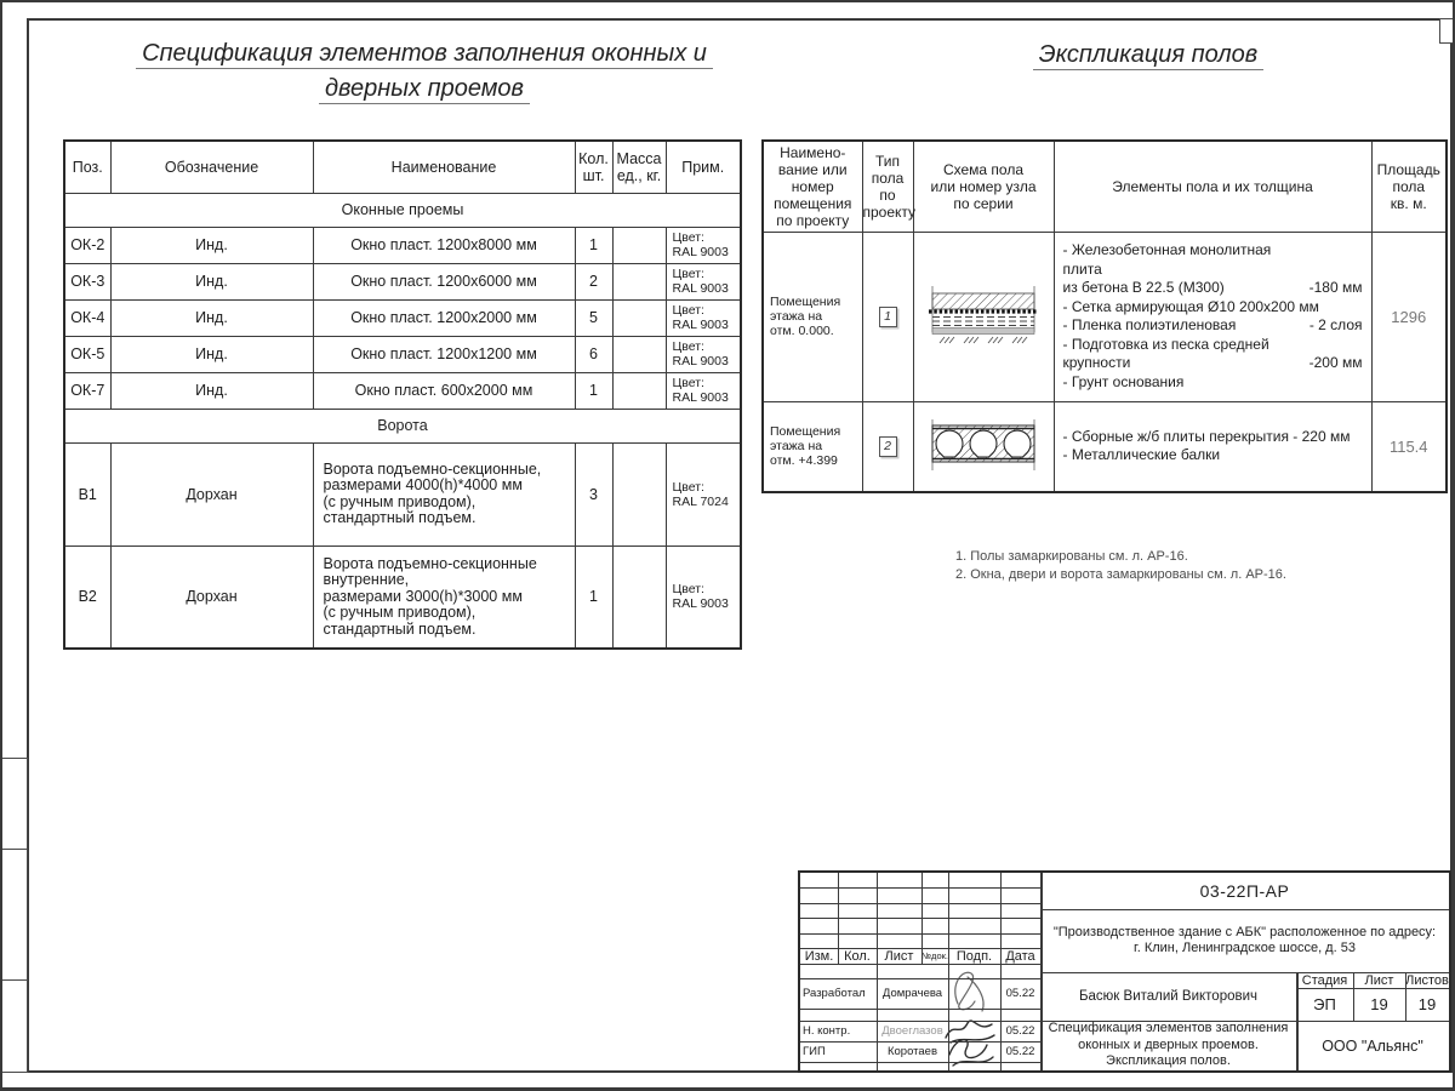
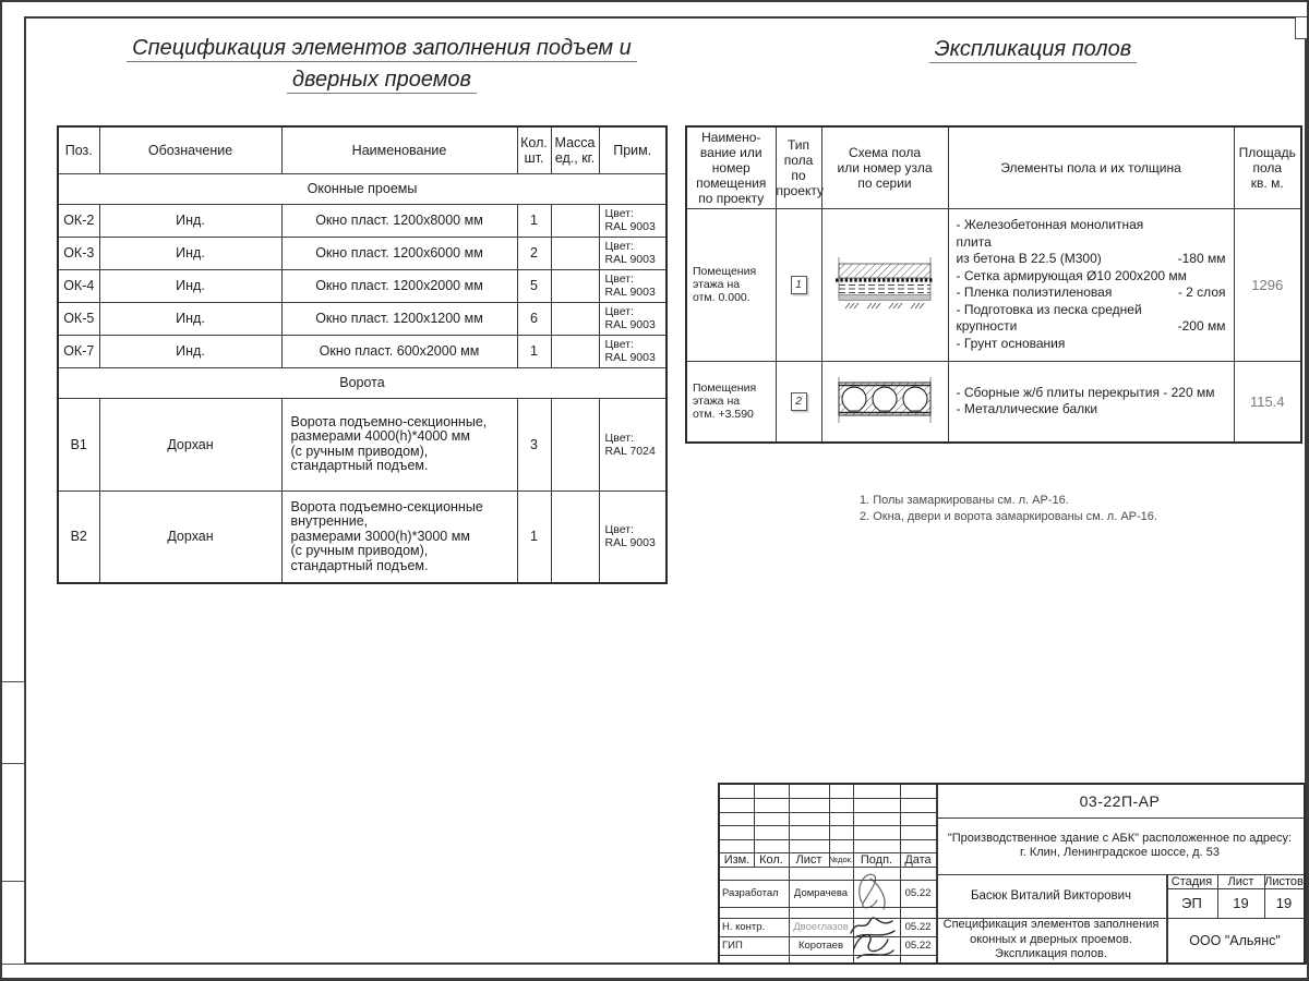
- Спецификация элементов заполнения оконных и
+ Спецификация элементов заполнения подъем и
  дверных проемов
  Экспликация полов
  Поз.	Обозначение	Наименование	Кол. шт.	Масса ед., кг.	Прим.
  Оконные проемы
  ОК-2	Инд.	Окно пласт. 1200х8000 мм	1		Цвет: RAL 9003
  ОК-3	Инд.	Окно пласт. 1200х6000 мм	2		Цвет: RAL 9003
  ОК-4	Инд.	Окно пласт. 1200х2000 мм	5		Цвет: RAL 9003
  ОК-5	Инд.	Окно пласт. 1200х1200 мм	6		Цвет: RAL 9003
  ОК-7	Инд.	Окно пласт. 600х2000 мм	1		Цвет: RAL 9003
  Ворота
  В1	Дорхан	Ворота подъемно-секционные, размерами 4000(h)*4000 мм (с ручным приводом), стандартный подъем.	3		Цвет: RAL 7024
  В2	Дорхан	Ворота подъемно-секционные внутренние, размерами 3000(h)*3000 мм (с ручным приводом), стандартный подъем.	1		Цвет: RAL 9003
  Наимено- вание или номер помещения по проекту	Тип пола по проекту	Схема пола или номер узла по серии	Элементы пола и их толщина	Площадь пола кв. м.
  Помещения этажа на отм. 0.000.	1		- Железобетонная монолитная плита из бетона В 22.5 (М300) -180 мм- Сетка армирующая Ø10 200х200 мм- Пленка полиэтиленовая - 2 слоя- Подготовка из песка средней крупности -200 мм- Грунт основания	1296
- Помещения этажа на отм. +4.399	2		- Сборные ж/б плиты перекрытия - 220 мм- Металлические балки	115.4
+ Помещения этажа на отм. +3.590	2		- Сборные ж/б плиты перекрытия - 220 мм- Металлические балки	115.4
  1. Полы замаркированы см. л. АР-16.
  2. Окна, двери и ворота замаркированы см. л. АР-16.
  03-22П-АР
  "Производственное здание с АБК" расположенное по адресу:
  г. Клин, Ленинградское шоссе, д. 53
  Басюк Виталий Викторович
  Спецификация элементов заполнения
  оконных и дверных проемов.
  Экспликация полов.
  ООО "Альянс"
  Стадия
  Лист
  Листов
  ЭП
  19
  19
  Изм.
  Кол.
  Лист
  №док.
  Подп.
  Дата
  Разработал
  Домрачева
  05.22
  Н. контр.
  Двоеглазов
  05.22
  ГИП
  Коротаев
  05.22
